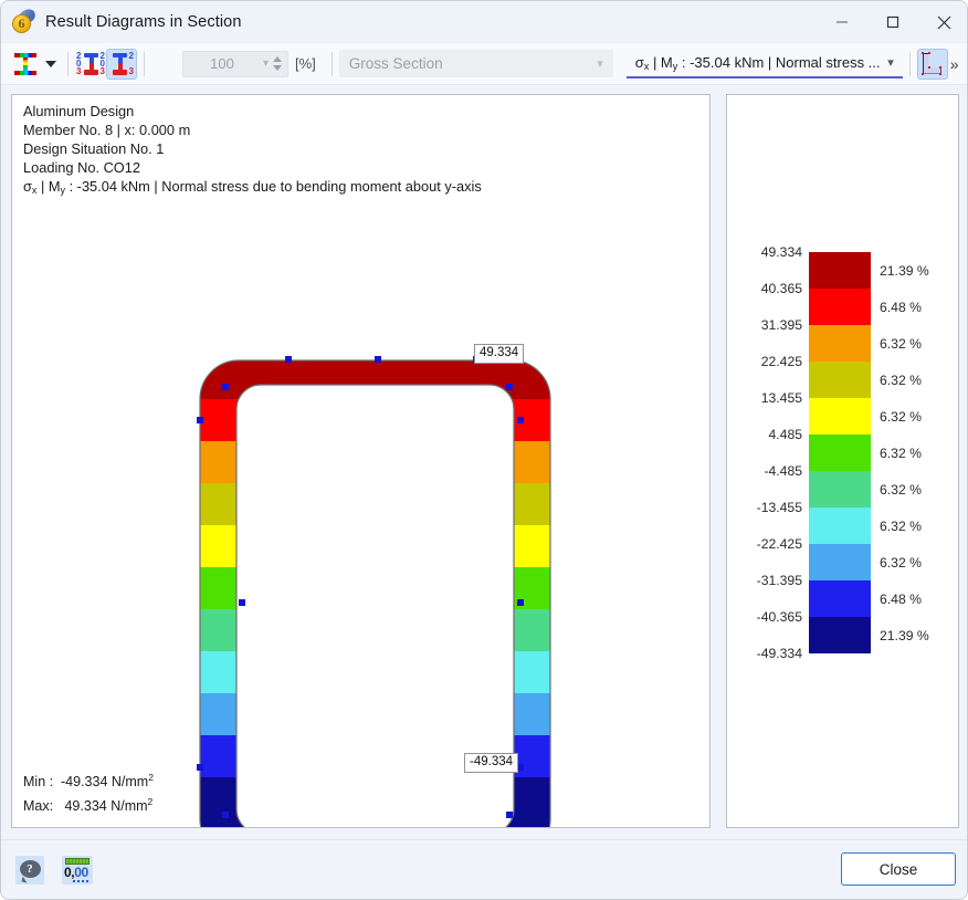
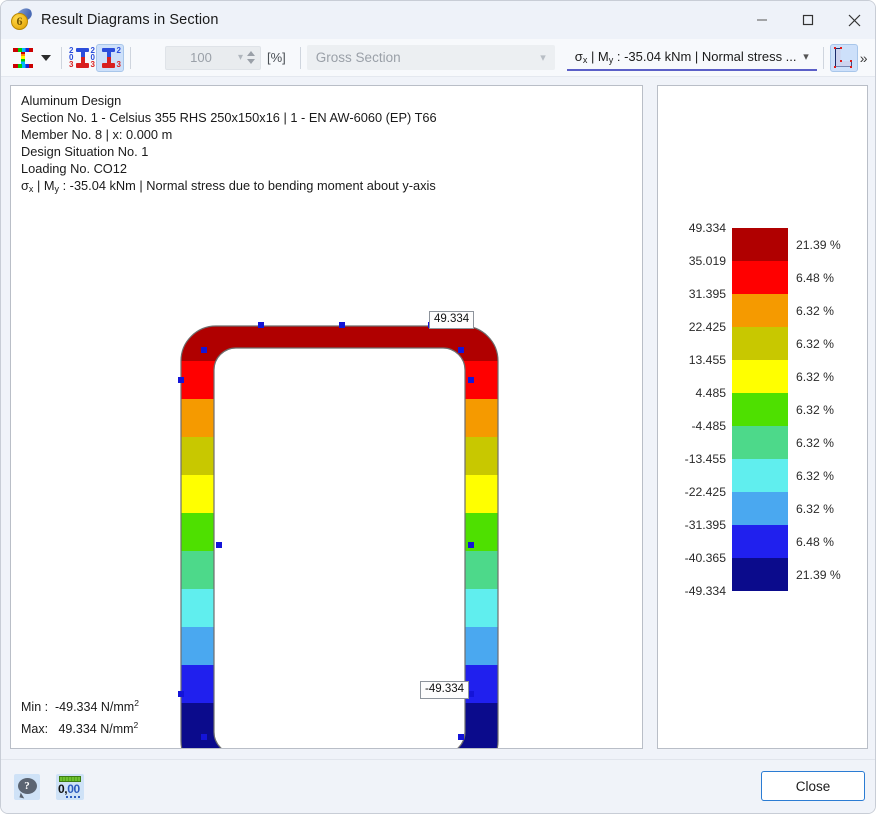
  6
  Result Diagrams in Section
  2
  2
  0
  0
  3
  3
  2
  3
  100
  ▾
  [%]
  Gross Section
  ▾
  σx | My : -35.04 kNm | Normal stress ...
  ▾
  »
  Aluminum Design
+ Section No. 1 - Celsius 355 RHS 250x150x16 | 1 - EN AW-6060 (EP) T66
  Member No. 8 | x: 0.000 m
  Design Situation No. 1
  Loading No. CO12
  σx | My : -35.04 kNm | Normal stress due to bending moment about y-axis
  49.334
  -49.334
  Min : -49.334 N/mm2
  Max: 49.334 N/mm2
  49.334
  21.39 %
- 40.365
+ 35.019
  6.48 %
  31.395
  6.32 %
  22.425
  6.32 %
  13.455
  6.32 %
  4.485
  6.32 %
  -4.485
  6.32 %
  -13.455
  6.32 %
  -22.425
  6.32 %
  -31.395
  6.48 %
  -40.365
  21.39 %
  -49.334
  ?
  0,00
  Close
